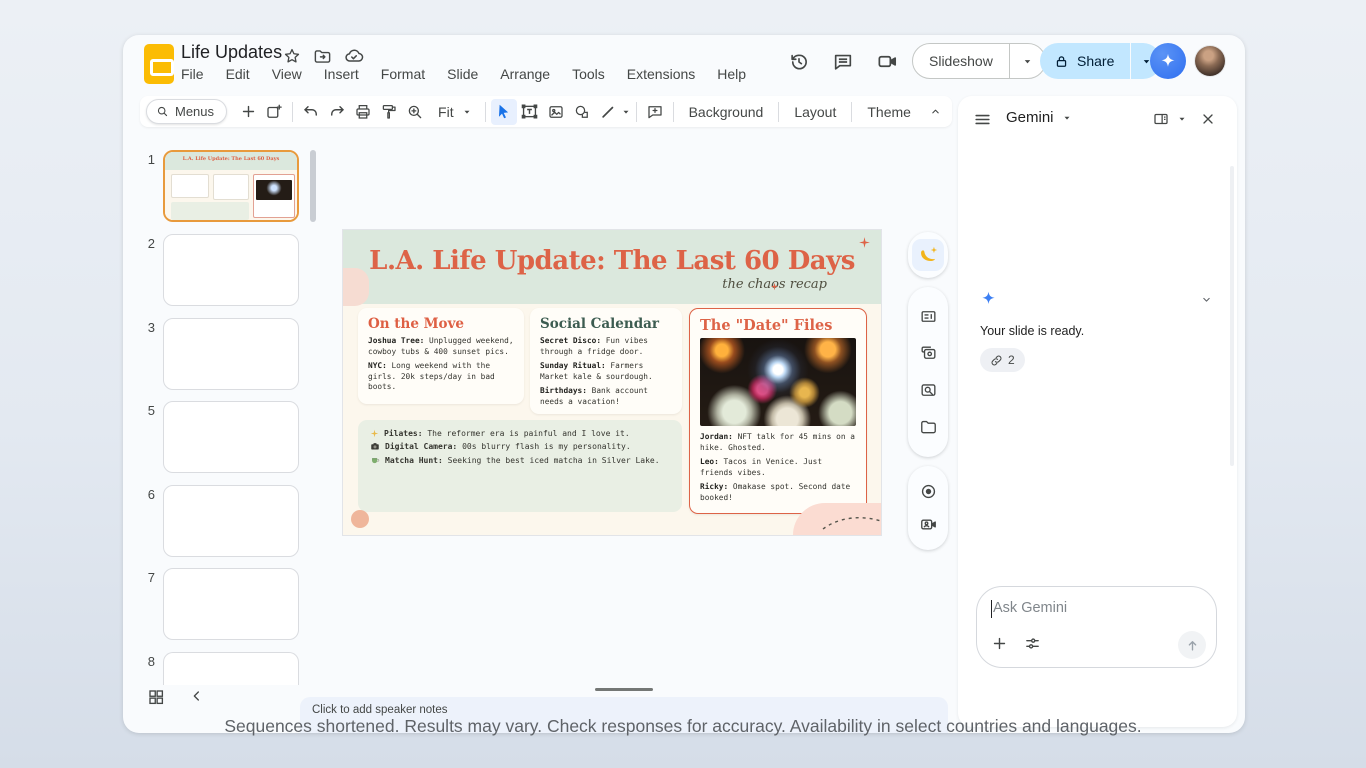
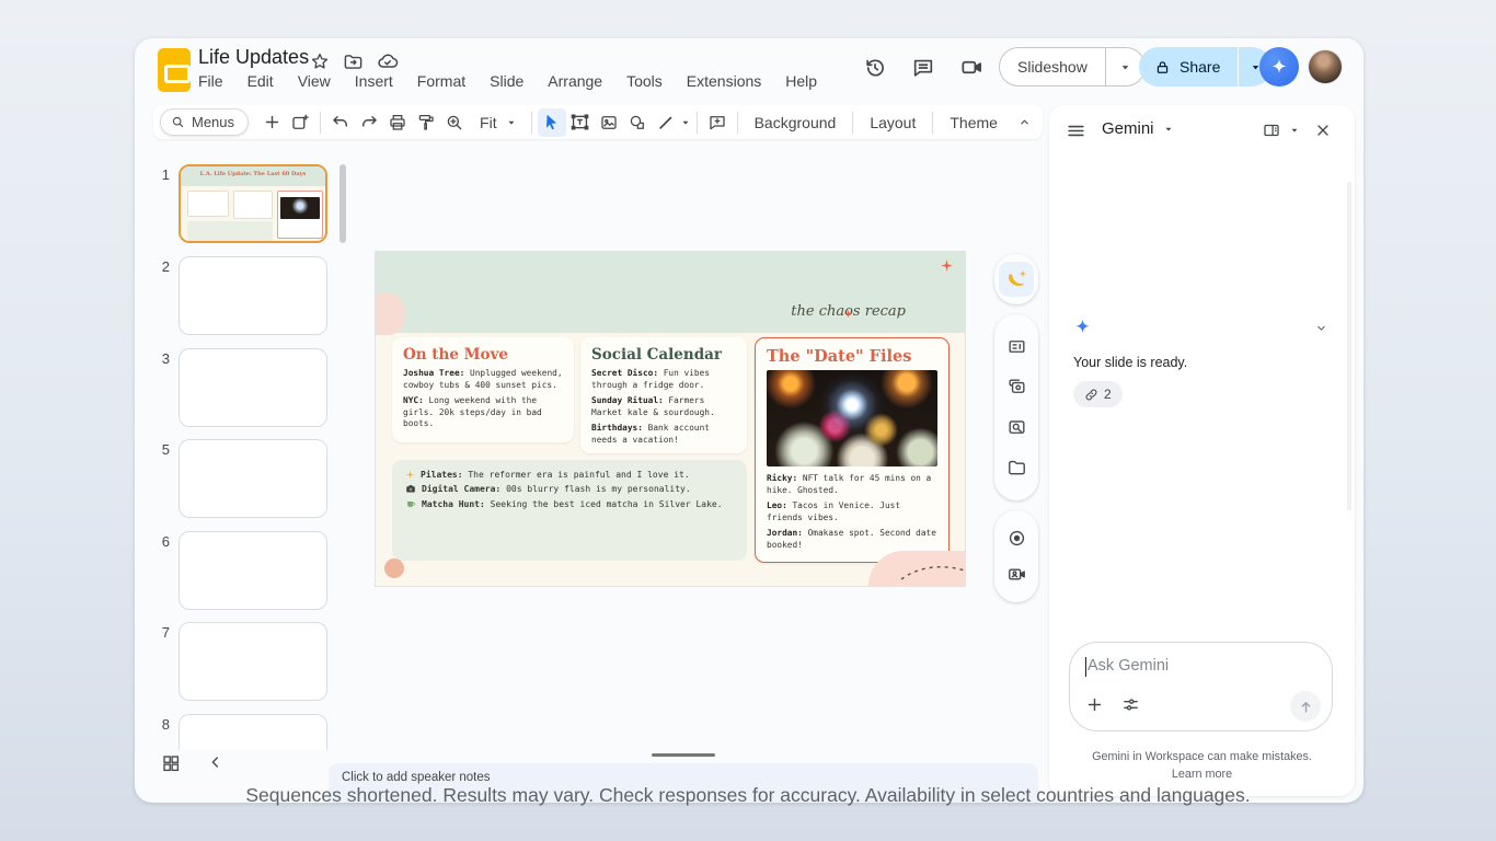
  Life Updates
  File
  Edit
  View
  Insert
  Format
  Slide
  Arrange
  Tools
  Extensions
  Help
  Slideshow
  Share
  Menus
  Fit
  Background
  Layout
  Theme
  1
  2
  3
  5
  6
  7
  8
- L.A. Life Update: The Last 60 Days
  the chaos recap
  On the Move
  Joshua Tree: Unplugged weekend, cowboy tubs & 400 sunset pics.
  NYC: Long weekend with the girls. 20k steps/day in bad boots.
  Social Calendar
  Secret Disco: Fun vibes through a fridge door.
  Sunday Ritual: Farmers Market kale & sourdough.
  Birthdays: Bank account needs a vacation!
  The "Date" Files
- Jordan: NFT talk for 45 mins on a hike. Ghosted.
+ Ricky: NFT talk for 45 mins on a hike. Ghosted.
  Leo: Tacos in Venice. Just friends vibes.
- Ricky: Omakase spot. Second date booked!
+ Jordan: Omakase spot. Second date booked!
  Pilates: The reformer era is painful and I love it.
  Digital Camera: 00s blurry flash is my personality.
  Matcha Hunt: Seeking the best iced matcha in Silver Lake.
  Gemini
  Your slide is ready.
  2
  Ask Gemini
+ Gemini in Workspace can make mistakes.
+ Learn more
  Click to add speaker notes
  Sequences shortened. Results may vary. Check responses for accuracy. Availability in select countries and languages.
